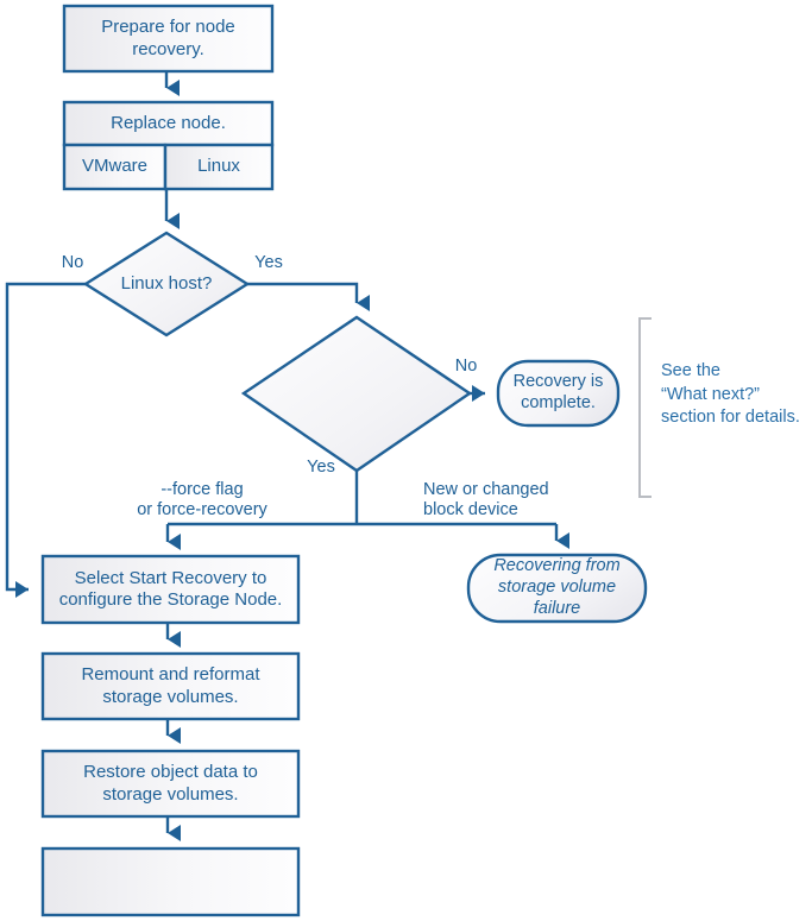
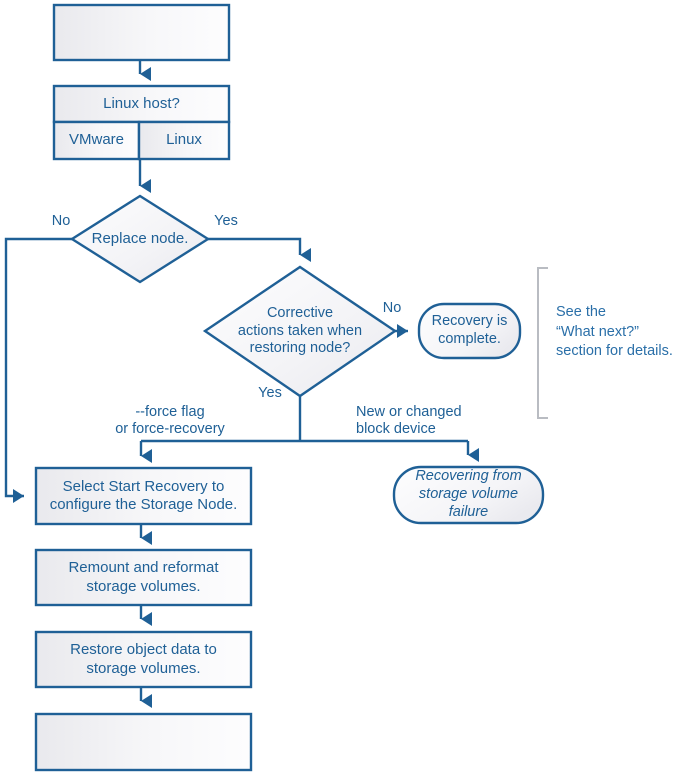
- Prepare for node
- recovery.
- Replace node.
+ Linux host?
  VMware
  Linux
- Linux host?
+ Replace node.
+ Corrective
+ actions taken when
+ restoring node?
  Recovery is
  complete.
  Select Start Recovery to
  configure the Storage Node.
  Remount and reformat
  storage volumes.
  Restore object data to
  storage volumes.
  Recovering from
  storage volume
  failure
  No
  Yes
  No
  Yes
  --force flag
  or force-recovery
  New or changed
  block device
  See the
  “What next?”
  section for details.
